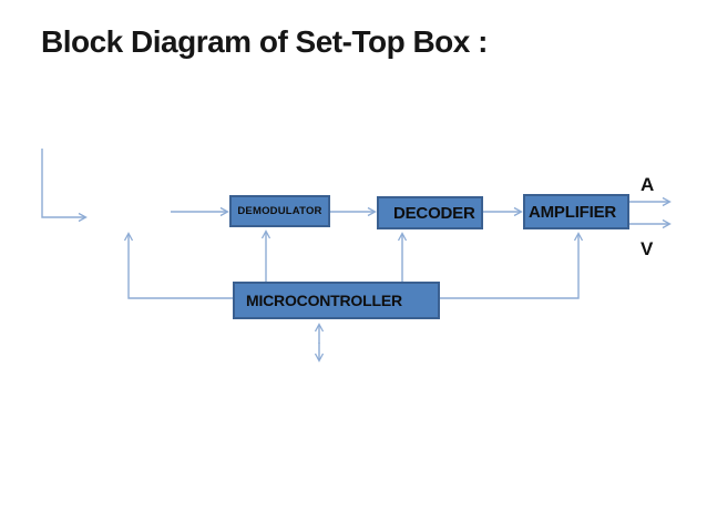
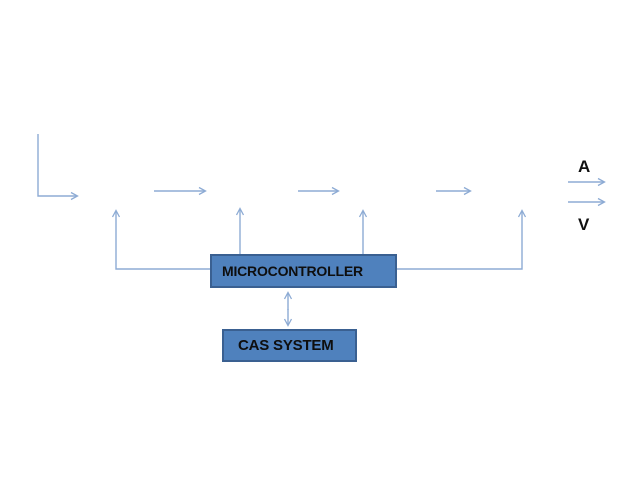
- Block Diagram of Set-Top Box :
- DEMODULATOR
- DECODER
- AMPLIFIER
  MICROCONTROLLER
+ CAS SYSTEM
  A
  V
